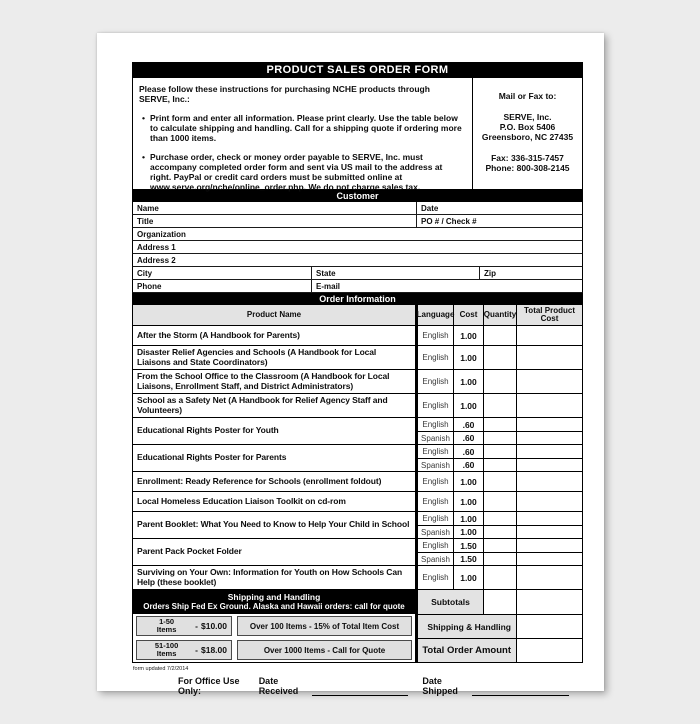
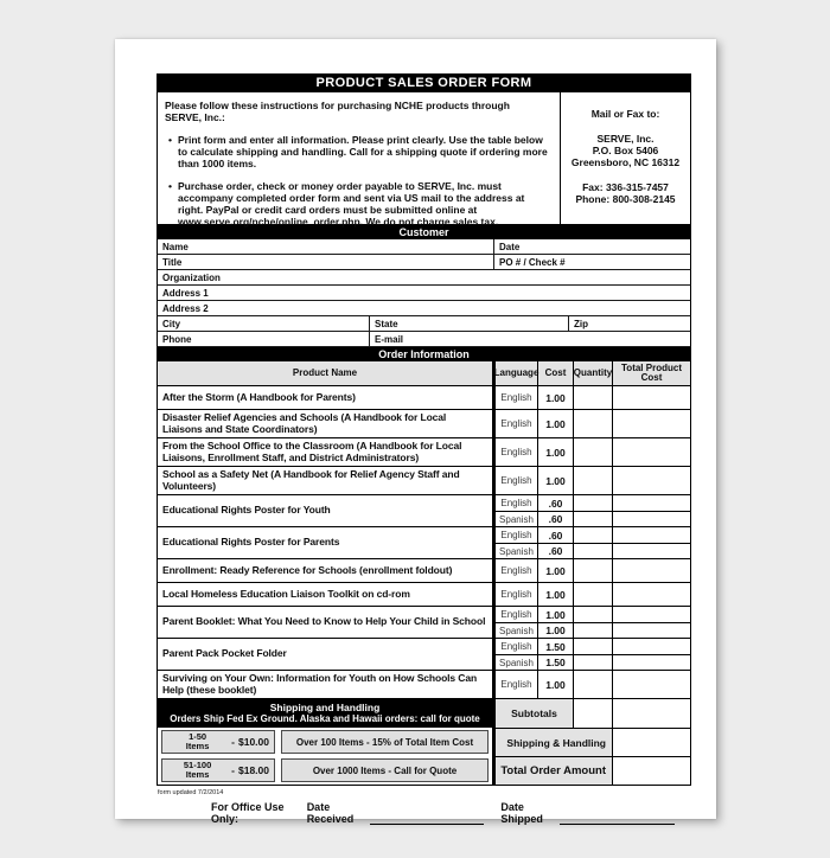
  PRODUCT SALES ORDER FORM
  Please follow these instructions for purchasing NCHE products through SERVE, Inc.:
  •
  Print form and enter all information. Please print clearly. Use the table below to calculate shipping and handling. Call for a shipping quote if ordering more than 1000 items.
  •
  Purchase order, check or money order payable to SERVE, Inc. must accompany completed order form and sent via US mail to the address at right. PayPal or credit card orders must be submitted online at www.serve.org/nche/online_order.php. We do not charge sales tax.
  Mail or Fax to:
  SERVE, Inc.
  P.O. Box 5406
- Greensboro, NC 27435
+ Greensboro, NC 16312
  Fax: 336-315-7457
  Phone: 800-308-2145
  Customer
  Name
  Date
  Title
  PO # / Check #
  Organization
  Address 1
  Address 2
  City
  State
  Zip
  Phone
  E-mail
  Order Information
  Product Name
  Language
  Cost
  Quantity
  Total Product Cost
  After the Storm (A Handbook for Parents)
  English
  1.00
  Disaster Relief Agencies and Schools (A Handbook for Local Liaisons and State Coordinators)
  English
  1.00
  From the School Office to the Classroom (A Handbook for Local Liaisons, Enrollment Staff, and District Administrators)
  English
  1.00
  School as a Safety Net (A Handbook for Relief Agency Staff and Volunteers)
  English
  1.00
  Educational Rights Poster for Youth
  English
  .60
  Spanish
  .60
  Educational Rights Poster for Parents
  English
  .60
  Spanish
  .60
  Enrollment: Ready Reference for Schools (enrollment foldout)
  English
  1.00
  Local Homeless Education Liaison Toolkit on cd-rom
  English
  1.00
  Parent Booklet: What You Need to Know to Help Your Child in School
  English
  1.00
  Spanish
  1.00
  Parent Pack Pocket Folder
  English
  1.50
  Spanish
  1.50
  Surviving on Your Own: Information for Youth on How Schools Can Help (these booklet)
  English
  1.00
  Shipping and Handling
  Orders Ship Fed Ex Ground. Alaska and Hawaii orders: call for quote
  1-50
  Items
  -
  $10.00
  Over 100 Items - 15% of Total Item Cost
  51-100
  Items
  -
  $18.00
  Over 1000 Items - Call for Quote
  Subtotals
  Shipping & Handling
  Total Order Amount
  For Office Use Only:
  Date Received
  Date Shipped
